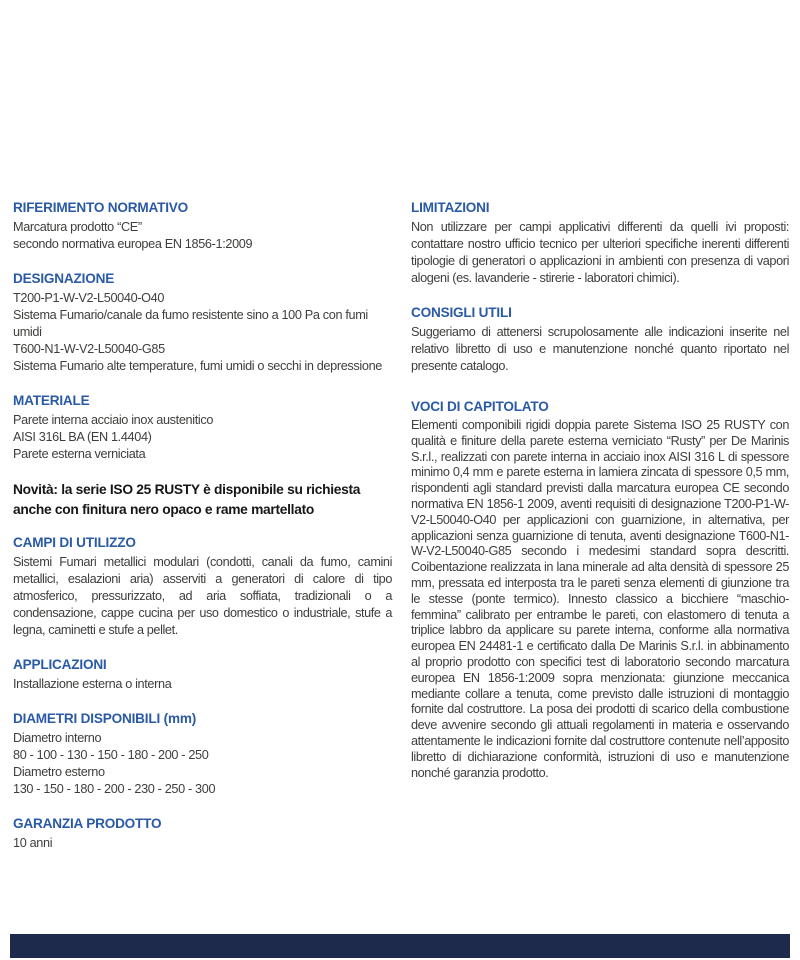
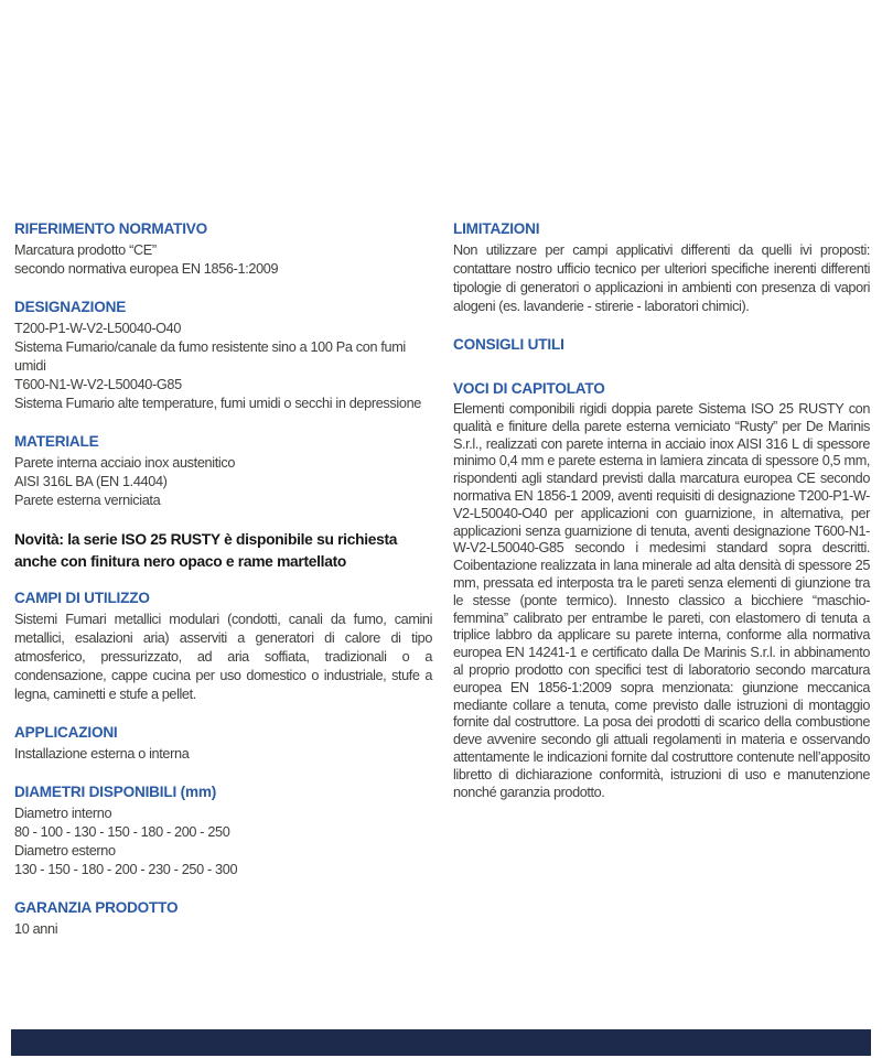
  RIFERIMENTO NORMATIVO
  Marcatura prodotto “CE”
  secondo normativa europea EN 1856-1:2009
  DESIGNAZIONE
  T200-P1-W-V2-L50040-O40
  Sistema Fumario/canale da fumo resistente sino a 100 Pa con fumi umidi
  T600-N1-W-V2-L50040-G85
  Sistema Fumario alte temperature, fumi umidi o secchi in depressione
  MATERIALE
  Parete interna acciaio inox austenitico
  AISI 316L BA (EN 1.4404)
  Parete esterna verniciata
  Novità: la serie ISO 25 RUSTY è disponibile su richiesta anche con finitura nero opaco e rame martellato
  CAMPI DI UTILIZZO
  Sistemi Fumari metallici modulari (condotti, canali da fumo, camini metallici, esalazioni aria) asserviti a generatori di calore di tipo atmosferico, pressurizzato, ad aria soffiata, tradizionali o a condensazione, cappe cucina per uso domestico o industriale, stufe a legna, caminetti e stufe a pellet.
  APPLICAZIONI
  Installazione esterna o interna
  DIAMETRI DISPONIBILI (mm)
  Diametro interno
  80 - 100 - 130 - 150 - 180 - 200 - 250
  Diametro esterno
  130 - 150 - 180 - 200 - 230 - 250 - 300
  GARANZIA PRODOTTO
  10 anni
  LIMITAZIONI
  Non utilizzare per campi applicativi differenti da quelli ivi proposti: contattare nostro ufficio tecnico per ulteriori specifiche inerenti differenti tipologie di generatori o applicazioni in ambienti con presenza di vapori alogeni (es. lavanderie - stirerie - laboratori chimici).
  CONSIGLI UTILI
- Suggeriamo di attenersi scrupolosamente alle indicazioni inserite nel relativo libretto di uso e manutenzione nonché quanto riportato nel presente catalogo.
  VOCI DI CAPITOLATO
- Elementi componibili rigidi doppia parete Sistema ISO 25 RUSTY con qualità e finiture della parete esterna verniciato “Rusty” per De Marinis S.r.l., realizzati con parete interna in acciaio inox AISI 316 L di spessore minimo 0,4 mm e parete esterna in lamiera zincata di spessore 0,5 mm, rispondenti agli standard previsti dalla marcatura europea CE secondo normativa EN 1856-1 2009, aventi requisiti di designazione T200-P1-W-V2-L50040-O40 per applicazioni con guarnizione, in alternativa, per applicazioni senza guarnizione di tenuta, aventi designazione T600-N1-W-V2-L50040-G85 secondo i medesimi standard sopra descritti. Coibentazione realizzata in lana minerale ad alta densità di spessore 25 mm, pressata ed interposta tra le pareti senza elementi di giunzione tra le stesse (ponte termico). Innesto classico a bicchiere “maschio-femmina” calibrato per entrambe le pareti, con elastomero di tenuta a triplice labbro da applicare su parete interna, conforme alla normativa europea EN 24481-1 e certificato dalla De Marinis S.r.l. in abbinamento al proprio prodotto con specifici test di laboratorio secondo marcatura europea EN 1856-1:2009 sopra menzionata: giunzione meccanica mediante collare a tenuta, come previsto dalle istruzioni di montaggio fornite dal costruttore. La posa dei prodotti di scarico della combustione deve avvenire secondo gli attuali regolamenti in materia e osservando attentamente le indicazioni fornite dal costruttore contenute nell’apposito libretto di dichiarazione conformità, istruzioni di uso e manutenzione nonché garanzia prodotto.
+ Elementi componibili rigidi doppia parete Sistema ISO 25 RUSTY con qualità e finiture della parete esterna verniciato “Rusty” per De Marinis S.r.l., realizzati con parete interna in acciaio inox AISI 316 L di spessore minimo 0,4 mm e parete esterna in lamiera zincata di spessore 0,5 mm, rispondenti agli standard previsti dalla marcatura europea CE secondo normativa EN 1856-1 2009, aventi requisiti di designazione T200-P1-W-V2-L50040-O40 per applicazioni con guarnizione, in alternativa, per applicazioni senza guarnizione di tenuta, aventi designazione T600-N1-W-V2-L50040-G85 secondo i medesimi standard sopra descritti. Coibentazione realizzata in lana minerale ad alta densità di spessore 25 mm, pressata ed interposta tra le pareti senza elementi di giunzione tra le stesse (ponte termico). Innesto classico a bicchiere “maschio-femmina” calibrato per entrambe le pareti, con elastomero di tenuta a triplice labbro da applicare su parete interna, conforme alla normativa europea EN 14241-1 e certificato dalla De Marinis S.r.l. in abbinamento al proprio prodotto con specifici test di laboratorio secondo marcatura europea EN 1856-1:2009 sopra menzionata: giunzione meccanica mediante collare a tenuta, come previsto dalle istruzioni di montaggio fornite dal costruttore. La posa dei prodotti di scarico della combustione deve avvenire secondo gli attuali regolamenti in materia e osservando attentamente le indicazioni fornite dal costruttore contenute nell’apposito libretto di dichiarazione conformità, istruzioni di uso e manutenzione nonché garanzia prodotto.
